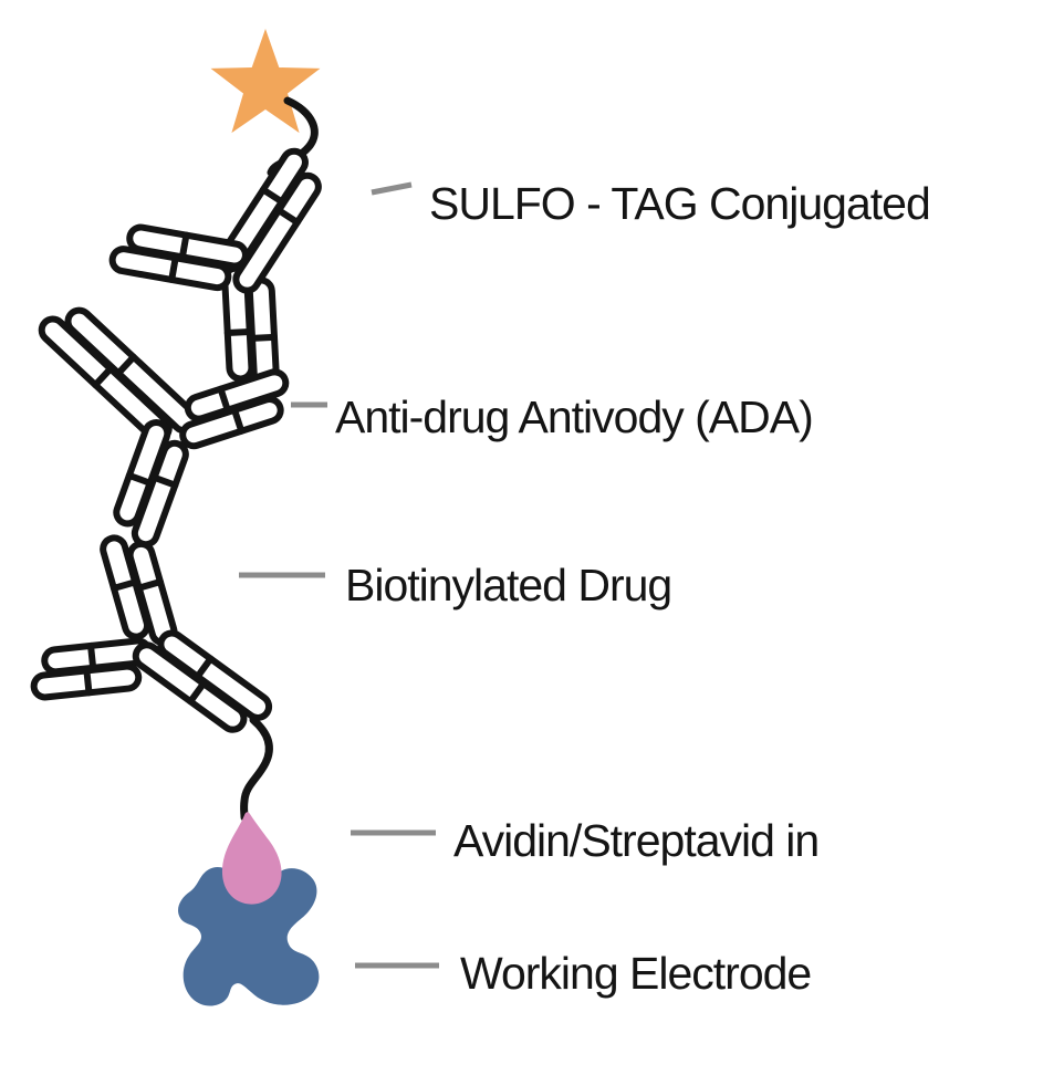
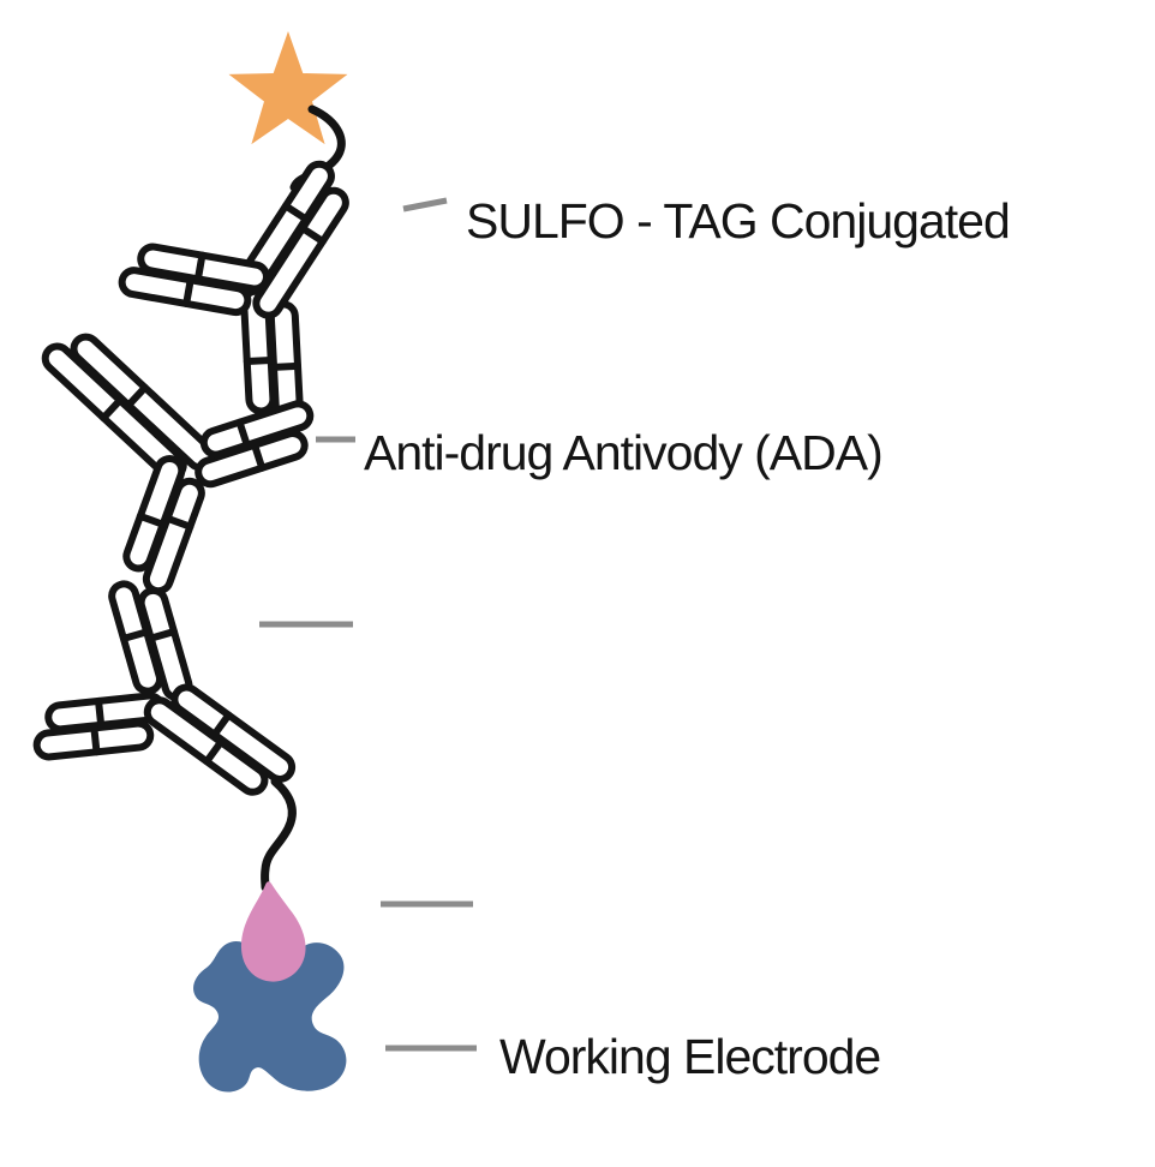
  SULFO - TAG Conjugated
  Anti-drug Antivody (ADA)
- Biotinylated Drug
- Avidin/Streptavid in
  Working Electrode
